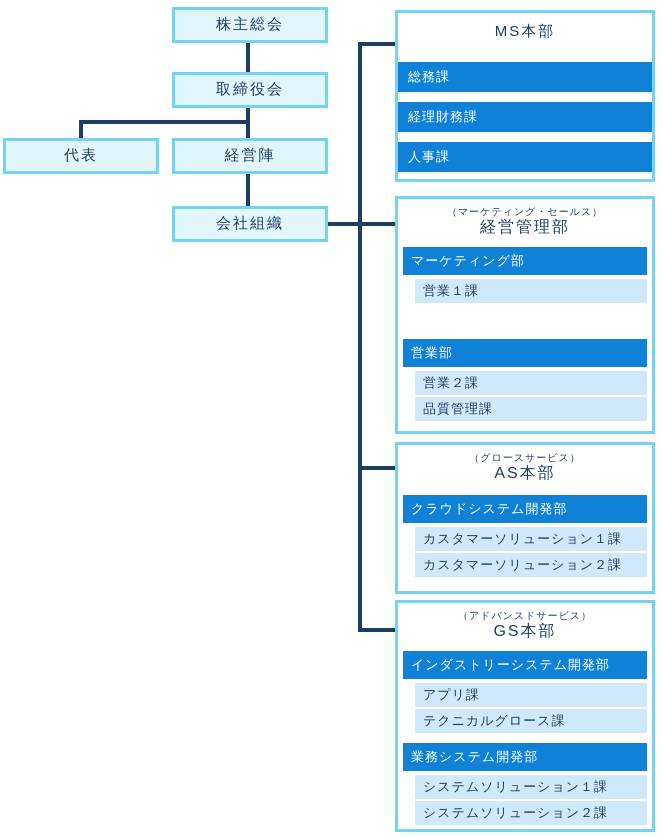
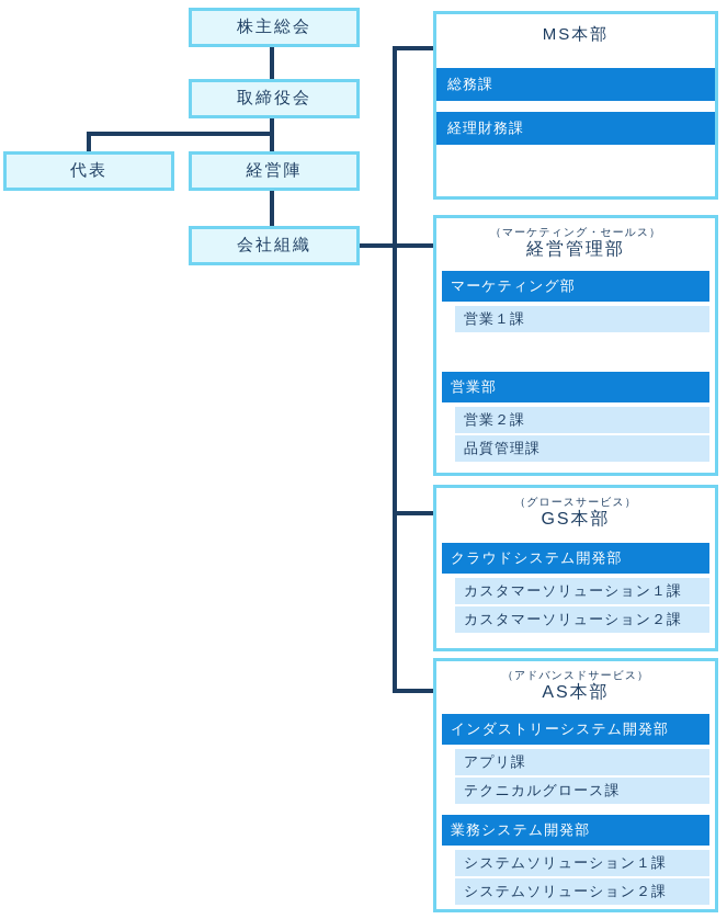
  株主総会
  取締役会
  代表
  経営陣
  会社組織
  MS本部
  総務課
  経理財務課
- 人事課
  （マーケティング・セールス）
  経営管理部
  マーケティング部
  営業１課
  営業部
  営業２課
  品質管理課
  （グロースサービス）
- AS本部
+ GS本部
  クラウドシステム開発部
  カスタマーソリューション１課
  カスタマーソリューション２課
  （アドバンスドサービス）
- GS本部
+ AS本部
  インダストリーシステム開発部
  アプリ課
  テクニカルグロース課
  業務システム開発部
  システムソリューション１課
  システムソリューション２課
